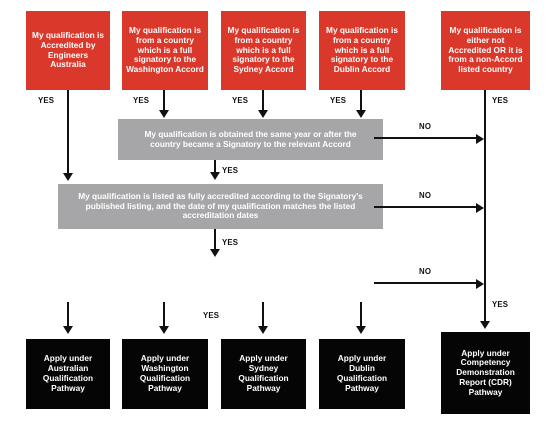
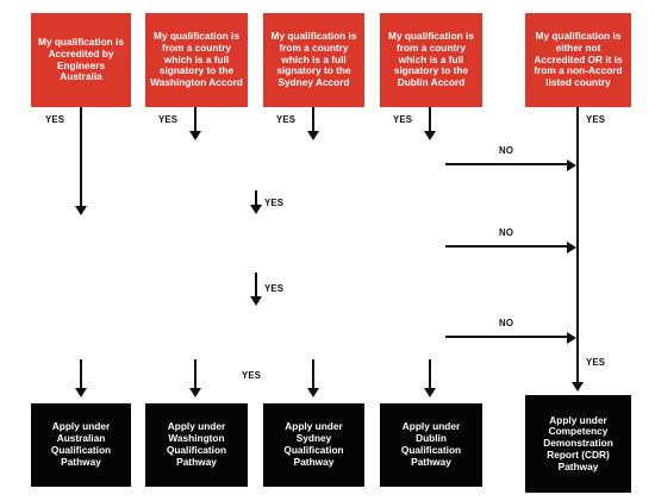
  My qualification is
  Accredited by
  Engineers Australia
  My qualification is
  from a country
  which is a full
  signatory to the
  Washington Accord
  My qualification is
  from a country
  which is a full
  signatory to the
  Sydney Accord
  My qualification is
  from a country
  which is a full
  signatory to the
  Dublin Accord
  My qualification is
  either not
  Accredited OR it is
  from a non-Accord
  listed country
- My qualification is obtained the same year or after the
- country became a Signatory to the relevant Accord
- My qualification is listed as fully accredited according to the Signatory's
- published listing, and the date of my qualification matches the listed
- accreditation dates
  Apply under
  Australian
  Qualification
  Pathway
  Apply under
  Washington
  Qualification
  Pathway
  Apply under
  Sydney
  Qualification
  Pathway
  Apply under
  Dublin
  Qualification
  Pathway
  Apply under
  Competency
  Demonstration
  Report (CDR)
  Pathway
  YES
  YES
  YES
  YES
  YES
  YES
  NO
  YES
  NO
  YES
  NO
  YES
